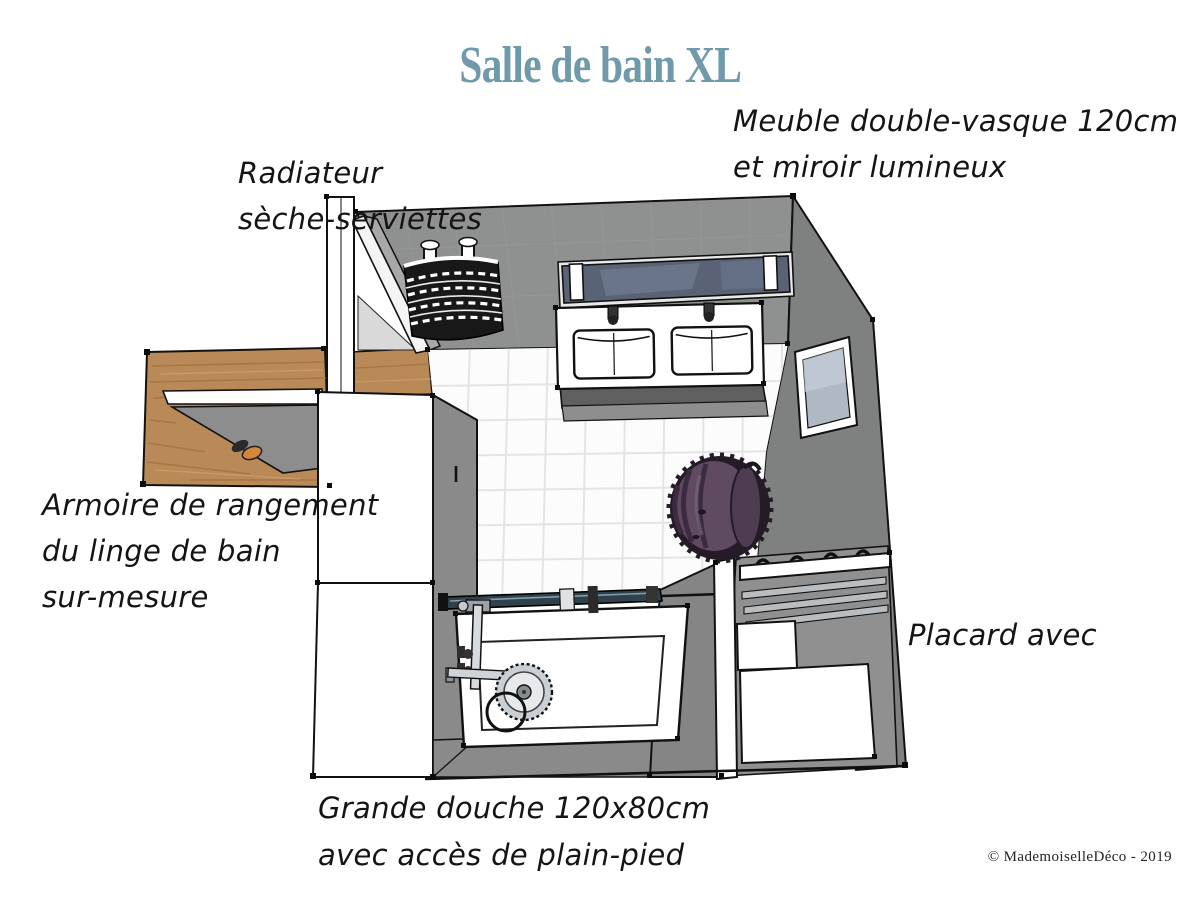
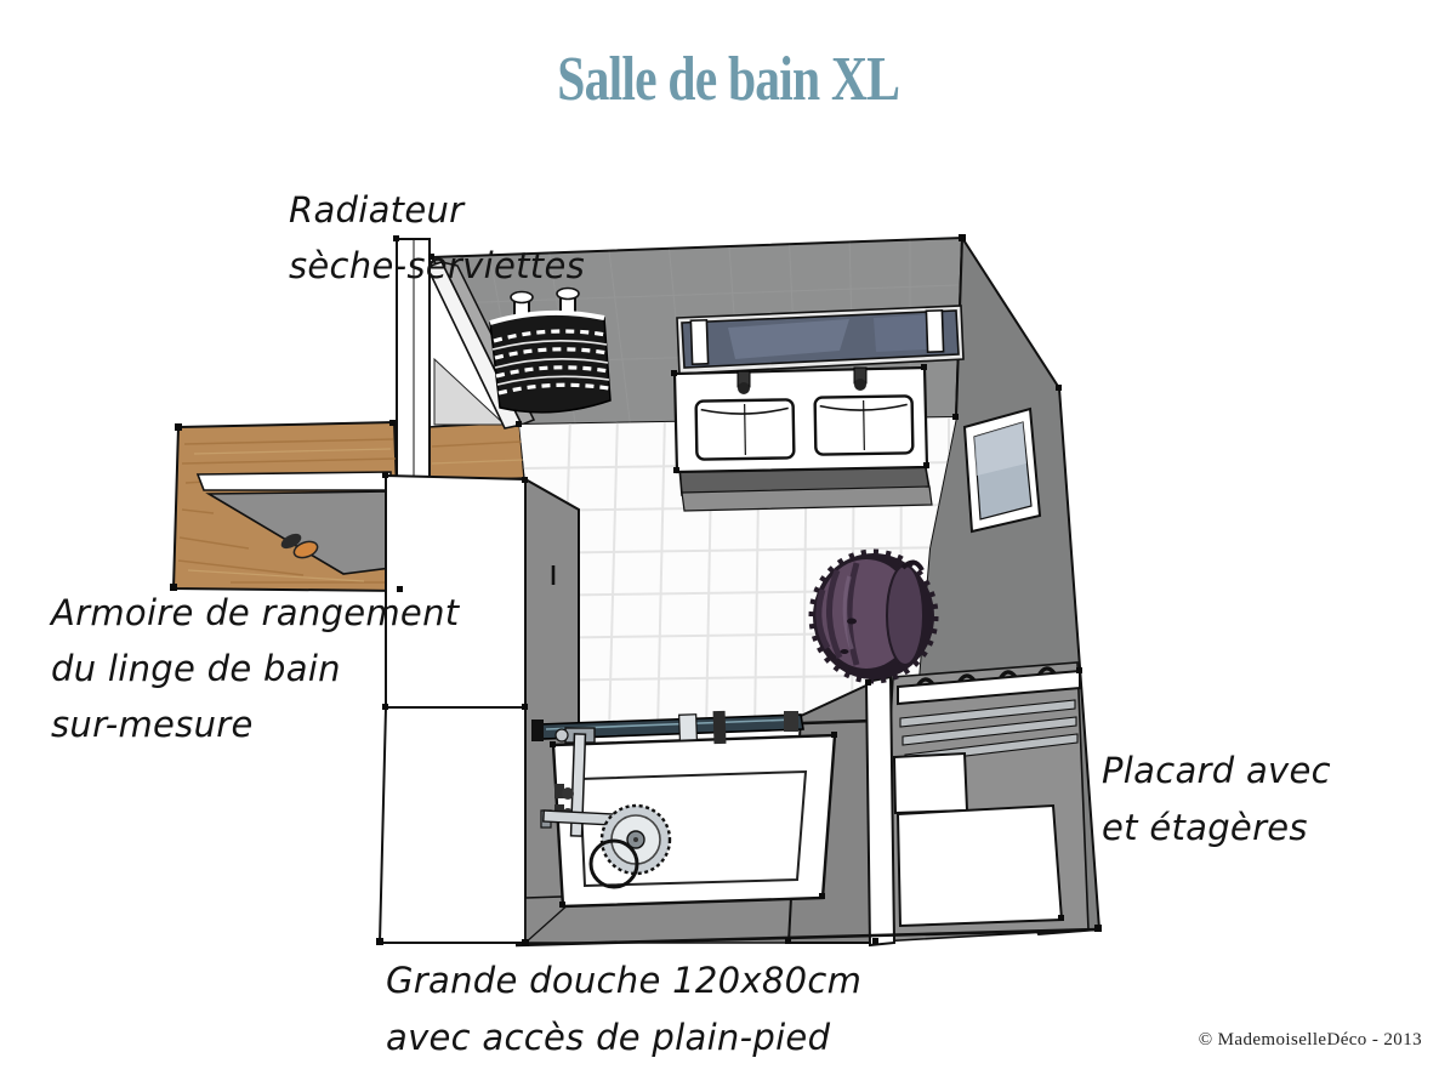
  Salle de bain XL
- Meuble double-vasque 120cm
- et miroir lumineux
  Radiateur
  sèche-serviettes
  Armoire de rangement
  du linge de bain
  sur-mesure
  Placard avec
+ et étagères
  Grande douche 120x80cm
  avec accès de plain-pied
- © MademoiselleDéco - 2019
+ © MademoiselleDéco - 2013
